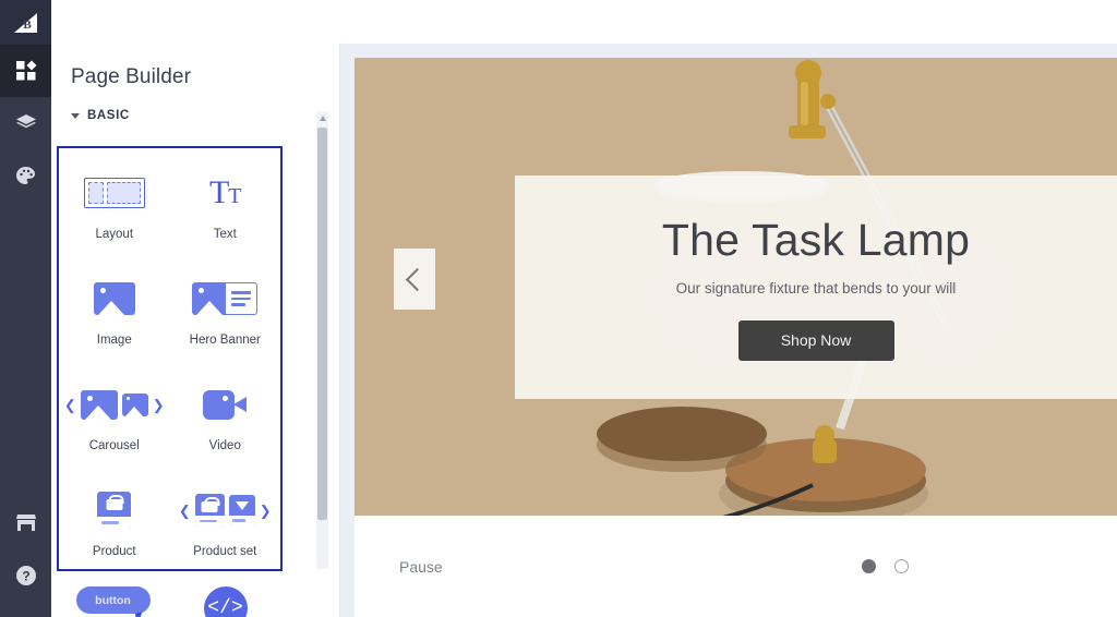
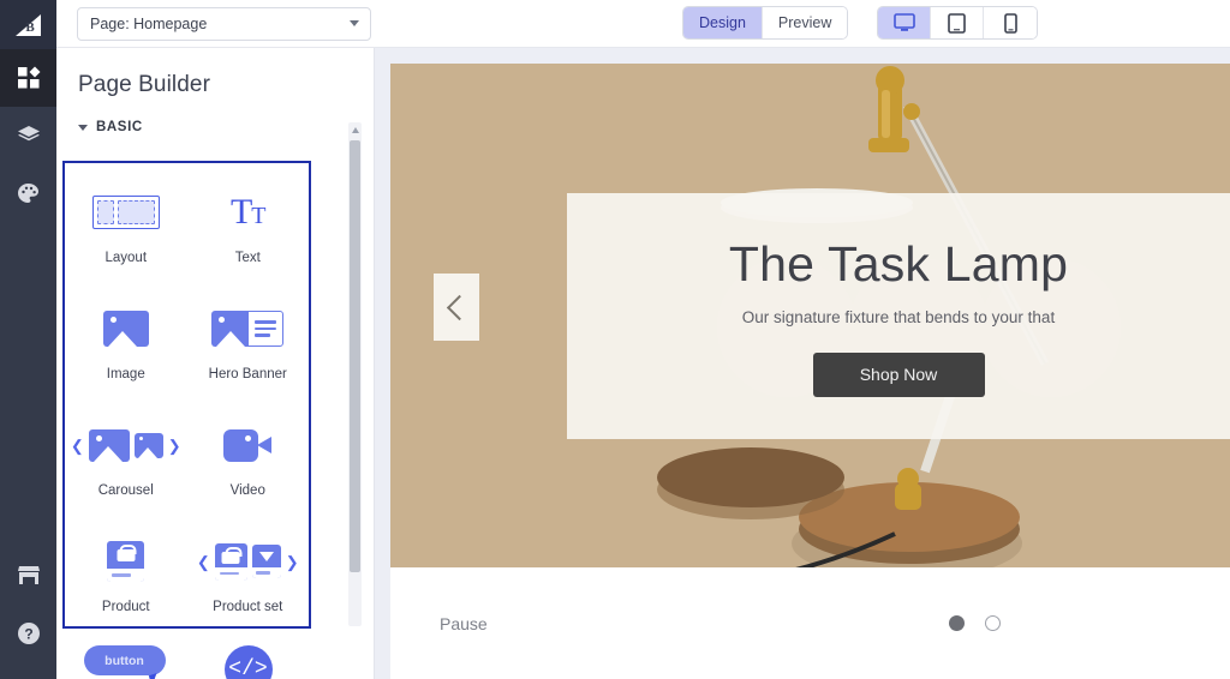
  B
  ?
+ Page: Homepage
+ Design
+ Preview
  Page Builder
  BASIC
  Layout
  TT
  Text
  Image
  Hero Banner
  ❮
  ❯
  Carousel
  Video
  Product
  ❮
  ❯
  Product set
  button
  </>
  The Task Lamp
- Our signature fixture that bends to your will
+ Our signature fixture that bends to your that
  Shop Now
  Pause
